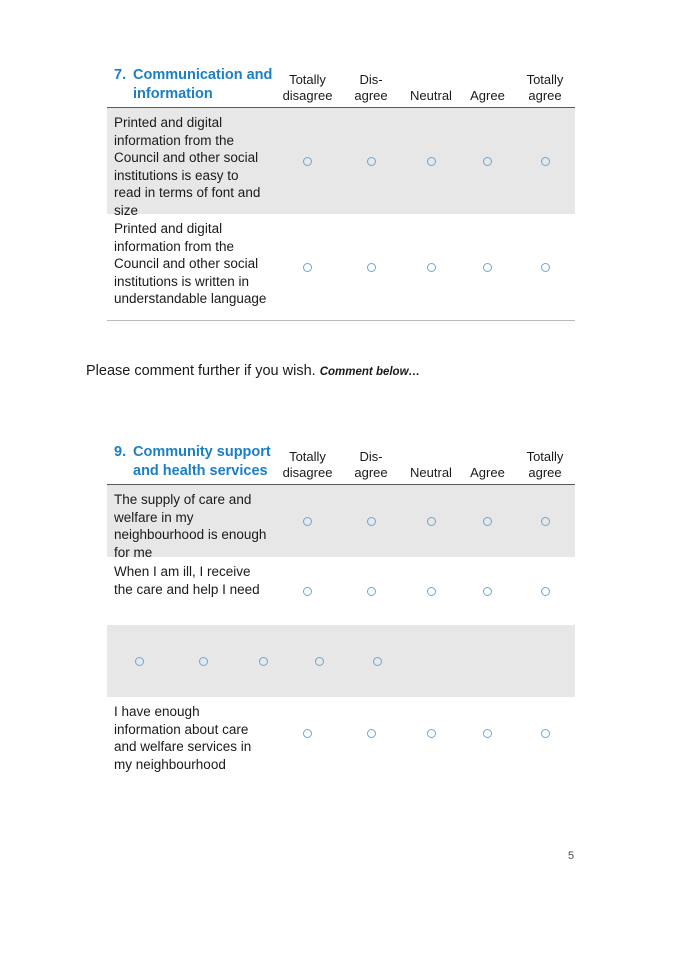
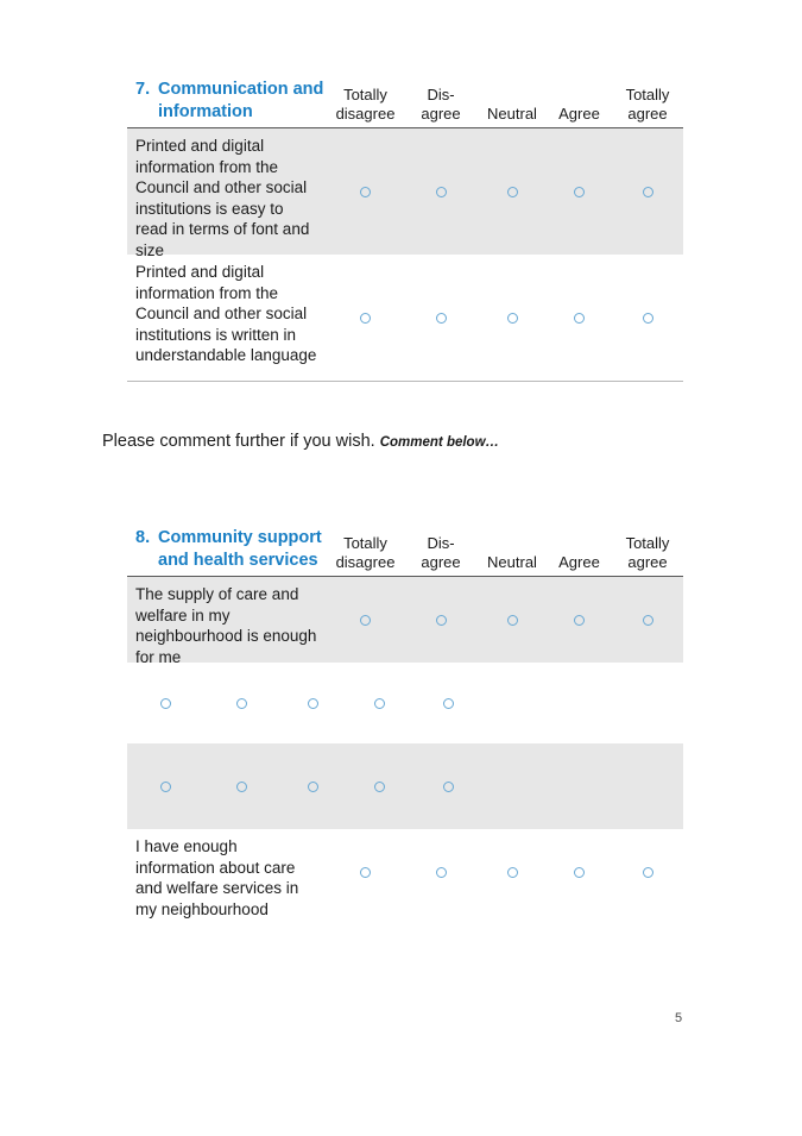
  7.
  Communication and information
  Totally
  disagree
  Dis-
  agree
  Neutral
  Agree
  Totally
  agree
  Printed and digital information from the Council and other social institutions is easy to read in terms of font and size
  Printed and digital information from the Council and other social institutions is written in understandable language
  Please comment further if you wish. Comment below…
- 9.
+ 8.
  Community support and health services
  Totally
  disagree
  Dis-
  agree
  Neutral
  Agree
  Totally
  agree
  The supply of care and welfare in my neighbourhood is enough for me
- When I am ill, I receive the care and help I need
  I have enough information about care and welfare services in my neighbourhood
  5
